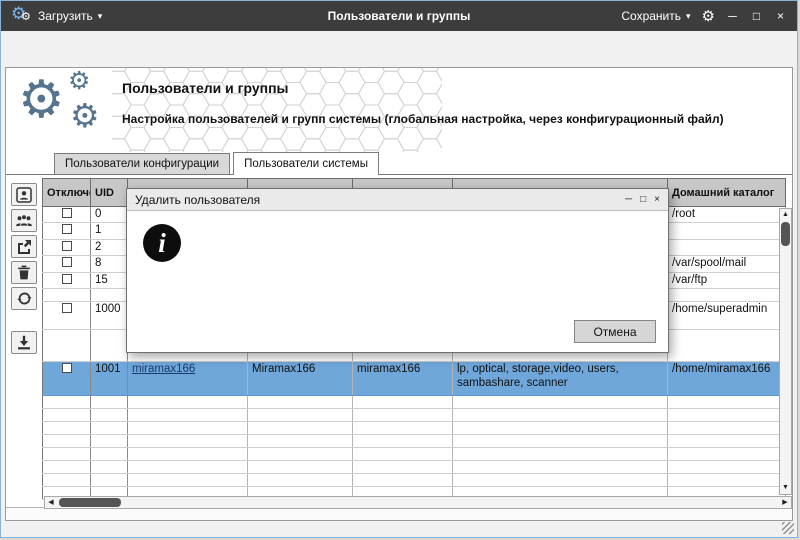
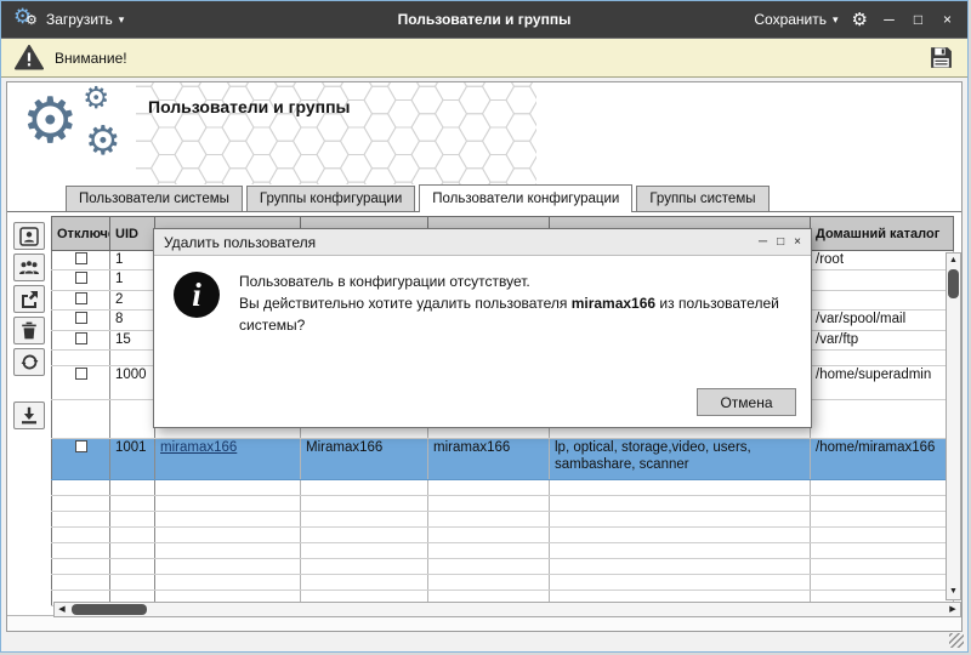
  Пользователи и группы
  ⚙
  ⚙
  Загрузить
  ▾
  Сохранить
  ▾
  ⚙
  ─
  □
  ×
+ Внимание!
  ⚙
  ⚙
  ⚙
  Пользователи и группы
- Настройка пользователей и групп системы (глобальная настройка, через конфигурационный файл)
- Пользователи конфигурации
+ Пользователи системы
+ Группы конфигурации
- Пользователи системы
+ Пользователи конфигурации
+ Группы системы
  Отключ	UID					Домашний каталог
- 	0					/root
+ 	1					/root
  	1
  	2
  	8					/var/spool/mail
  	15					/var/ftp
  	1000					/home/superadmin
  	1001	miramax166	Miramax166	miramax166	lp, optical, storage,video, users, sambashare, scanner	/home/miramax166
  Удалить пользователя
  ─
  □
  ×
  i
+ Пользователь в конфигурации отсутствует.
+ Вы действительно хотите удалить пользователя miramax166 из пользователей системы?
  Отмена
